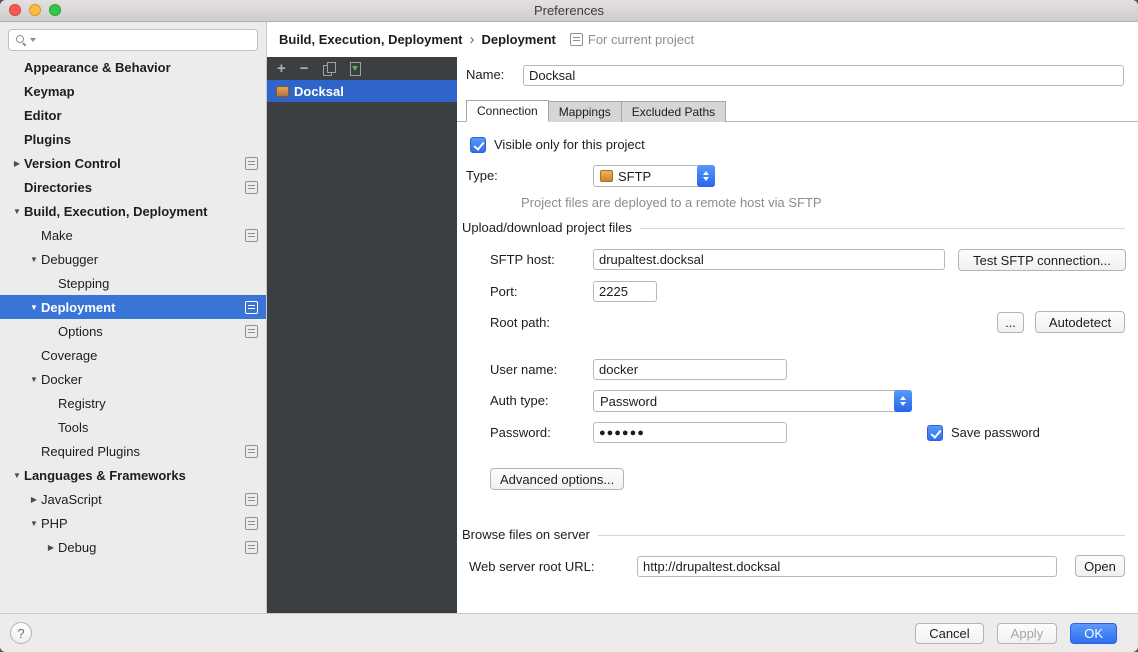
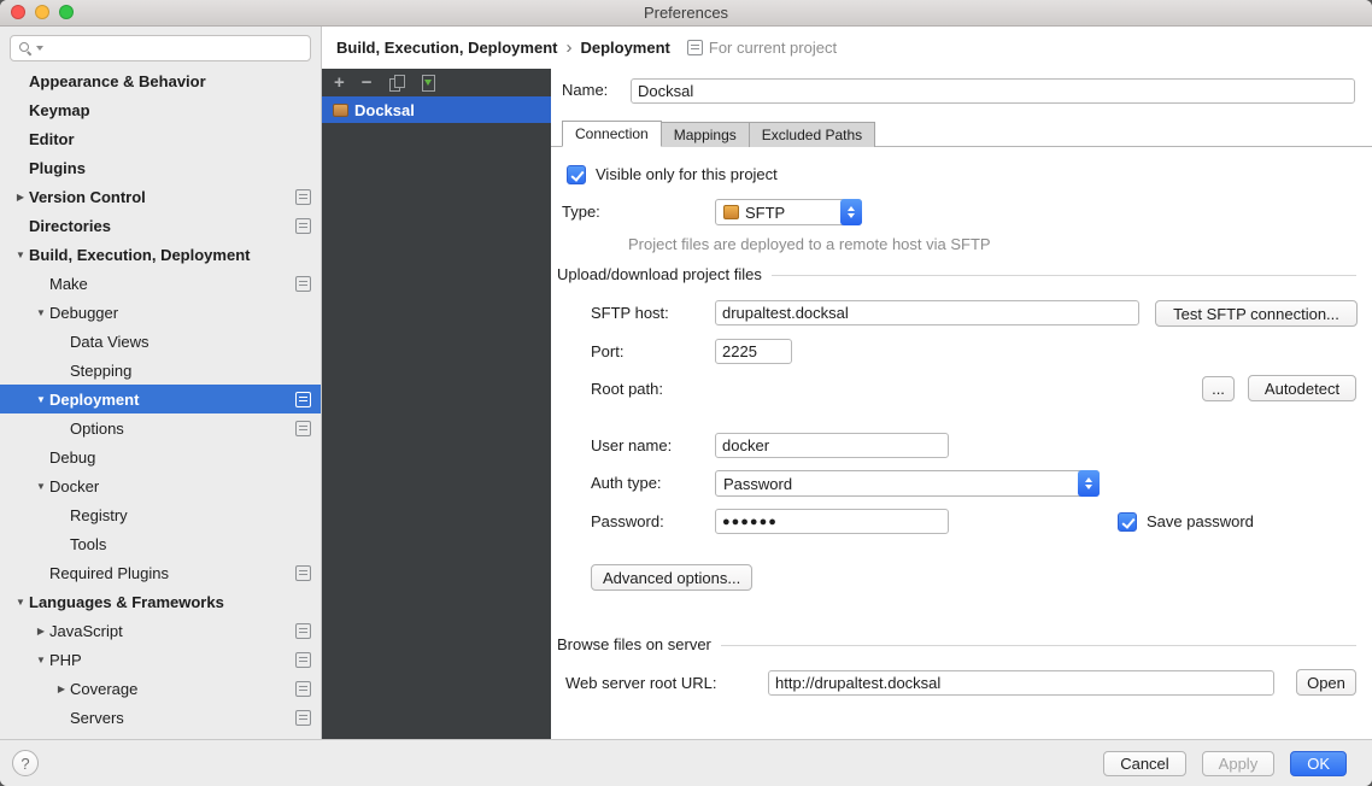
  Preferences
  Appearance & Behavior
  Keymap
  Editor
  Plugins
  ▶
  Version Control
  Directories
  ▼
  Build, Execution, Deployment
  Make
  ▼
  Debugger
+ Data Views
  Stepping
  ▼
  Deployment
  Options
- Coverage
+ Debug
  ▼
  Docker
  Registry
  Tools
  Required Plugins
  ▼
  Languages & Frameworks
  ▶
  JavaScript
  ▼
  PHP
  ▶
- Debug
+ Coverage
+ Servers
  Build, Execution, Deployment
  ›
  Deployment
  For current project
  +
  −
  Docksal
  Name:
  Docksal
  Connection
  Mappings
  Excluded Paths
  Visible only for this project
  Type:
  SFTP
  Project files are deployed to a remote host via SFTP
  Upload/download project files
  SFTP host:
  drupaltest.docksal
  Test SFTP connection...
  Port:
  2225
  Root path:
  ...
  Autodetect
  User name:
  docker
  Auth type:
  Password
  Password:
  ●●●●●●
  Save password
  Advanced options...
  Browse files on server
  Web server root URL:
  http://drupaltest.docksal
  Open
  ?
  Cancel
  Apply
  OK
